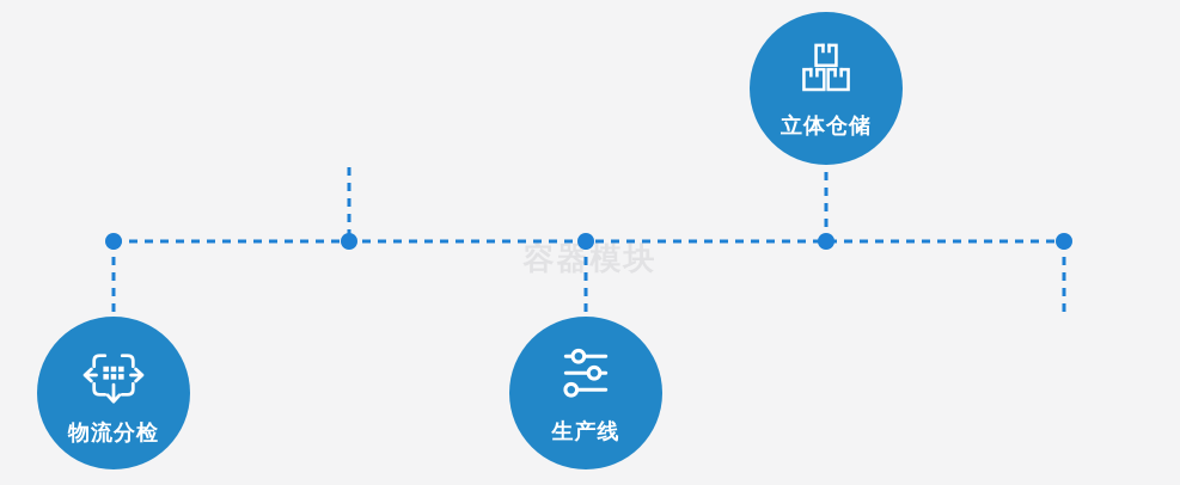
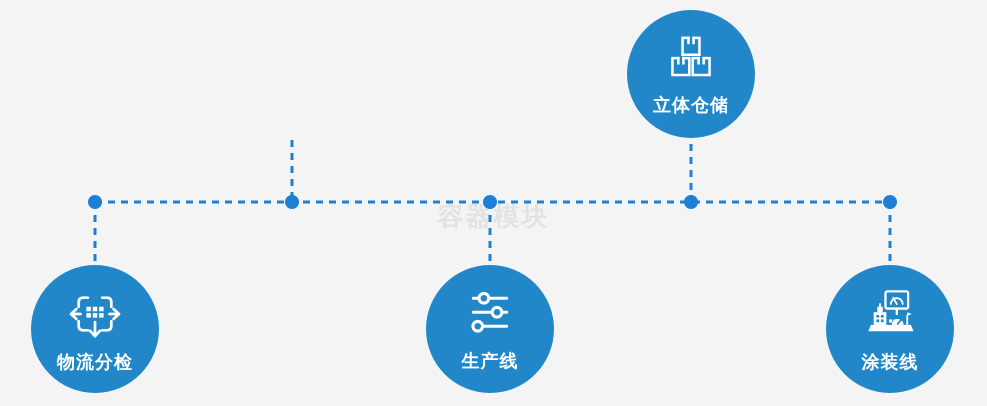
  容器模块
  立体仓储
  物流分检
  生产线
+ 涂装线
